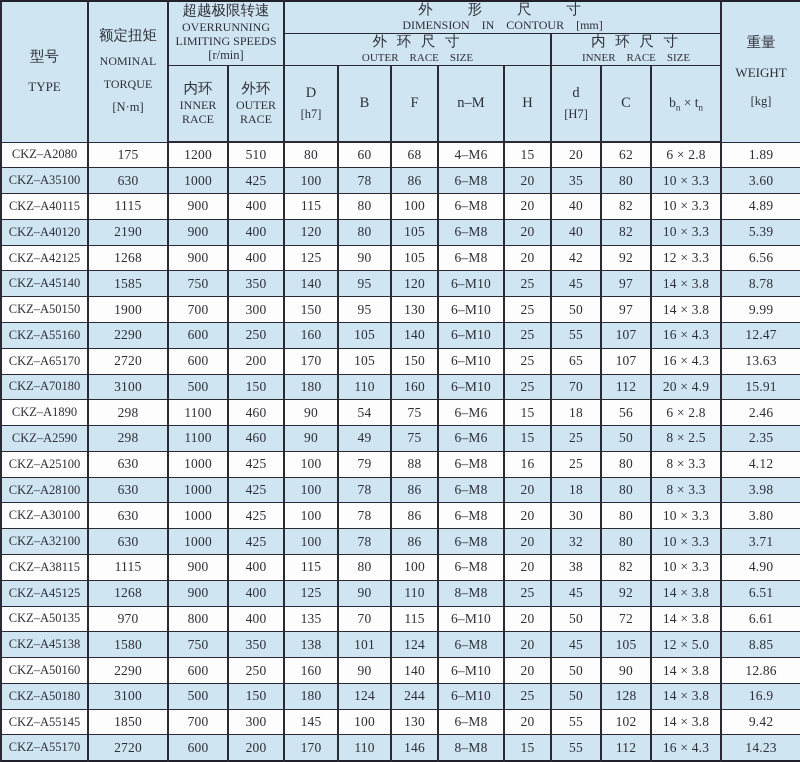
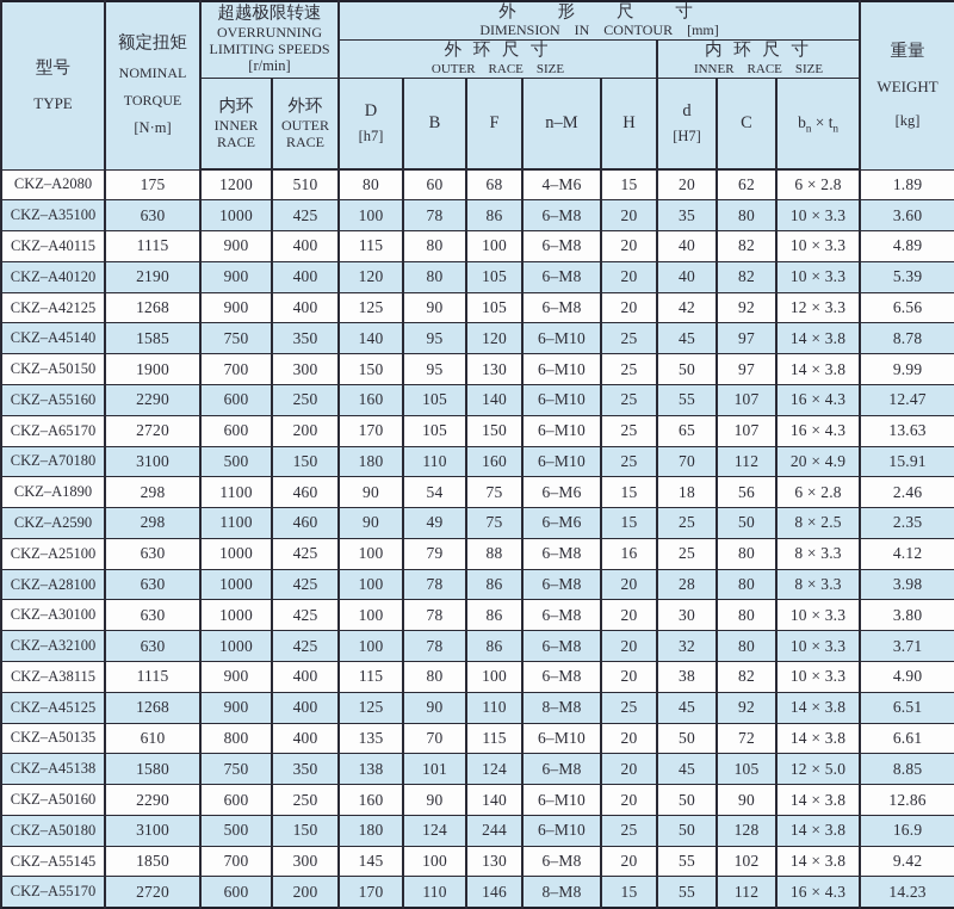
  型号 TYPE	额定扭矩 NOMINAL TORQUE [N·m]	超越极限转速 OVERRUNNING LIMITING SPEEDS [r/min]	外 形 尺 寸 DIMENSION IN CONTOUR [mm]	重量 WEIGHT [kg]
  外 环 尺 寸 OUTER RACE SIZE	内 环 尺 寸 INNER RACE SIZE
  内环 INNER RACE	外环 OUTER RACE	D [h7]	B	F	n–M	H	d [H7]	C	bn × tn
  CKZ–A2080	175	1200	510	80	60	68	4–M6	15	20	62	6 × 2.8	1.89
  CKZ–A35100	630	1000	425	100	78	86	6–M8	20	35	80	10 × 3.3	3.60
  CKZ–A40115	1115	900	400	115	80	100	6–M8	20	40	82	10 × 3.3	4.89
  CKZ–A40120	2190	900	400	120	80	105	6–M8	20	40	82	10 × 3.3	5.39
  CKZ–A42125	1268	900	400	125	90	105	6–M8	20	42	92	12 × 3.3	6.56
  CKZ–A45140	1585	750	350	140	95	120	6–M10	25	45	97	14 × 3.8	8.78
  CKZ–A50150	1900	700	300	150	95	130	6–M10	25	50	97	14 × 3.8	9.99
  CKZ–A55160	2290	600	250	160	105	140	6–M10	25	55	107	16 × 4.3	12.47
  CKZ–A65170	2720	600	200	170	105	150	6–M10	25	65	107	16 × 4.3	13.63
  CKZ–A70180	3100	500	150	180	110	160	6–M10	25	70	112	20 × 4.9	15.91
  CKZ–A1890	298	1100	460	90	54	75	6–M6	15	18	56	6 × 2.8	2.46
  CKZ–A2590	298	1100	460	90	49	75	6–M6	15	25	50	8 × 2.5	2.35
  CKZ–A25100	630	1000	425	100	79	88	6–M8	16	25	80	8 × 3.3	4.12
- CKZ–A28100	630	1000	425	100	78	86	6–M8	20	18	80	8 × 3.3	3.98
+ CKZ–A28100	630	1000	425	100	78	86	6–M8	20	28	80	8 × 3.3	3.98
  CKZ–A30100	630	1000	425	100	78	86	6–M8	20	30	80	10 × 3.3	3.80
  CKZ–A32100	630	1000	425	100	78	86	6–M8	20	32	80	10 × 3.3	3.71
  CKZ–A38115	1115	900	400	115	80	100	6–M8	20	38	82	10 × 3.3	4.90
  CKZ–A45125	1268	900	400	125	90	110	8–M8	25	45	92	14 × 3.8	6.51
- CKZ–A50135	970	800	400	135	70	115	6–M10	20	50	72	14 × 3.8	6.61
+ CKZ–A50135	610	800	400	135	70	115	6–M10	20	50	72	14 × 3.8	6.61
  CKZ–A45138	1580	750	350	138	101	124	6–M8	20	45	105	12 × 5.0	8.85
  CKZ–A50160	2290	600	250	160	90	140	6–M10	20	50	90	14 × 3.8	12.86
  CKZ–A50180	3100	500	150	180	124	244	6–M10	25	50	128	14 × 3.8	16.9
  CKZ–A55145	1850	700	300	145	100	130	6–M8	20	55	102	14 × 3.8	9.42
  CKZ–A55170	2720	600	200	170	110	146	8–M8	15	55	112	16 × 4.3	14.23
